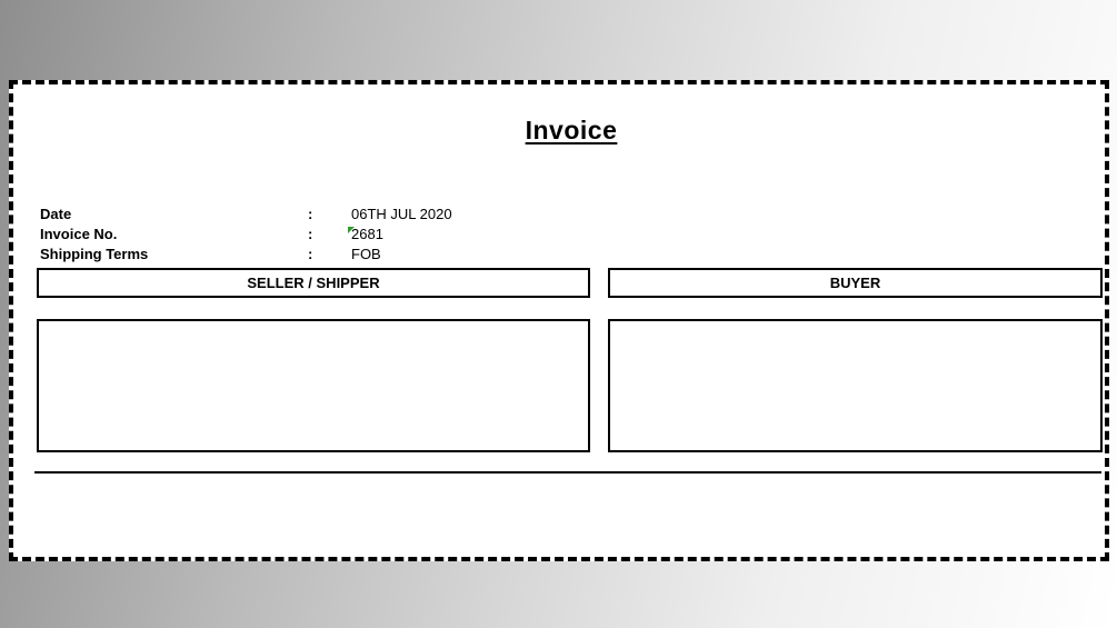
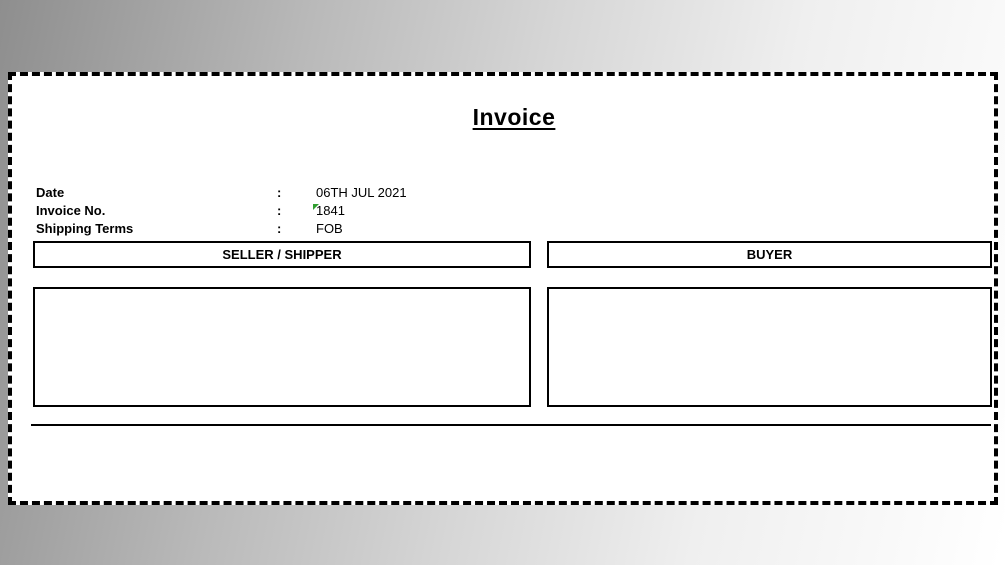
  Invoice
  Date
  :
- 06TH JUL 2020
+ 06TH JUL 2021
  Invoice No.
  :
- 2681
+ 1841
  Shipping Terms
  :
  FOB
  SELLER / SHIPPER
  BUYER
